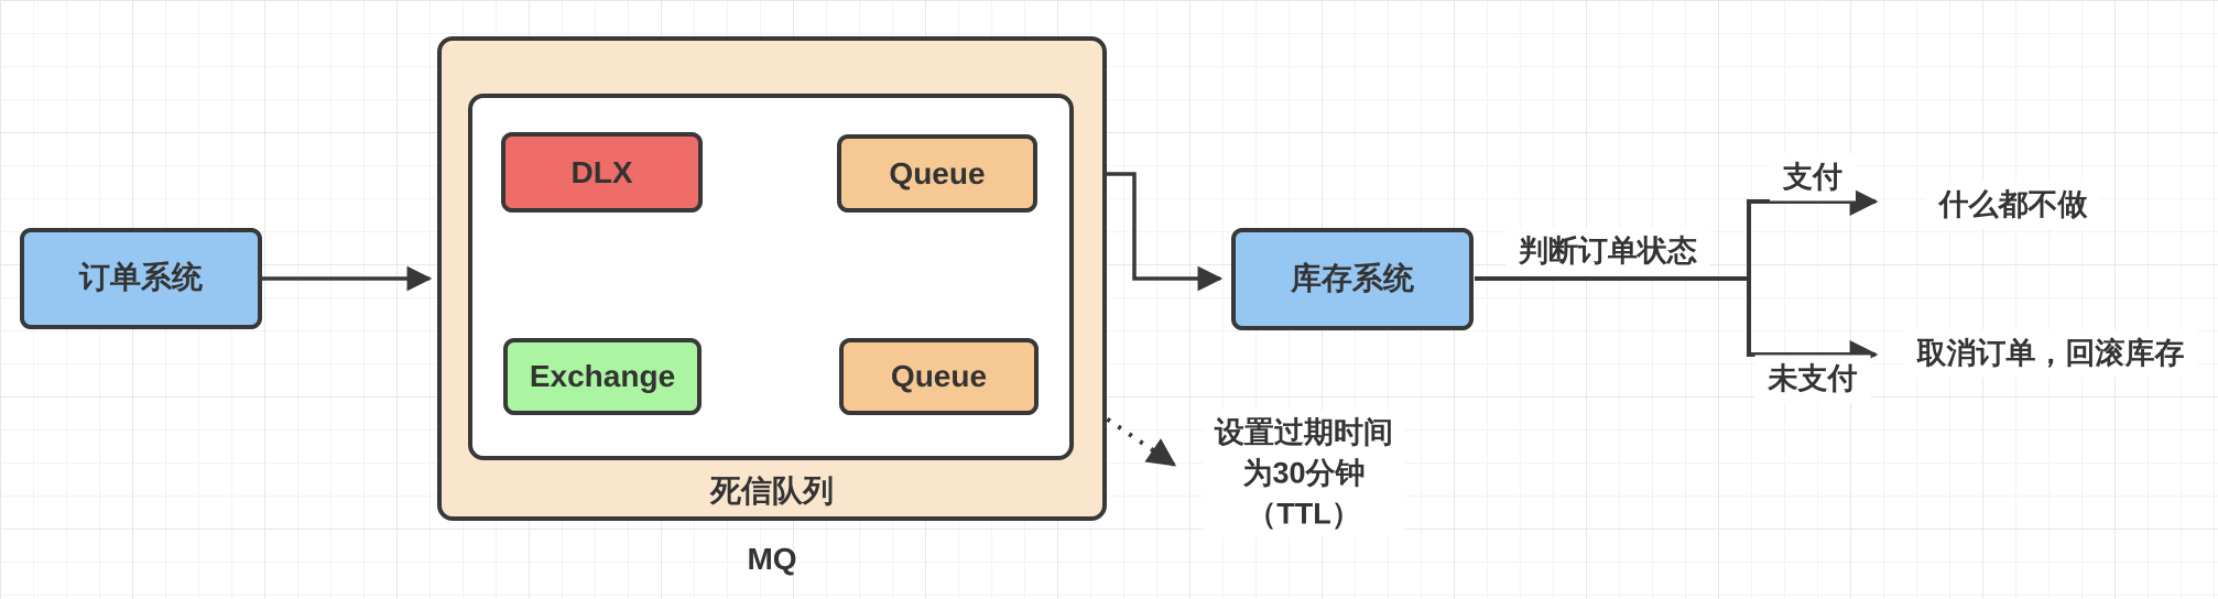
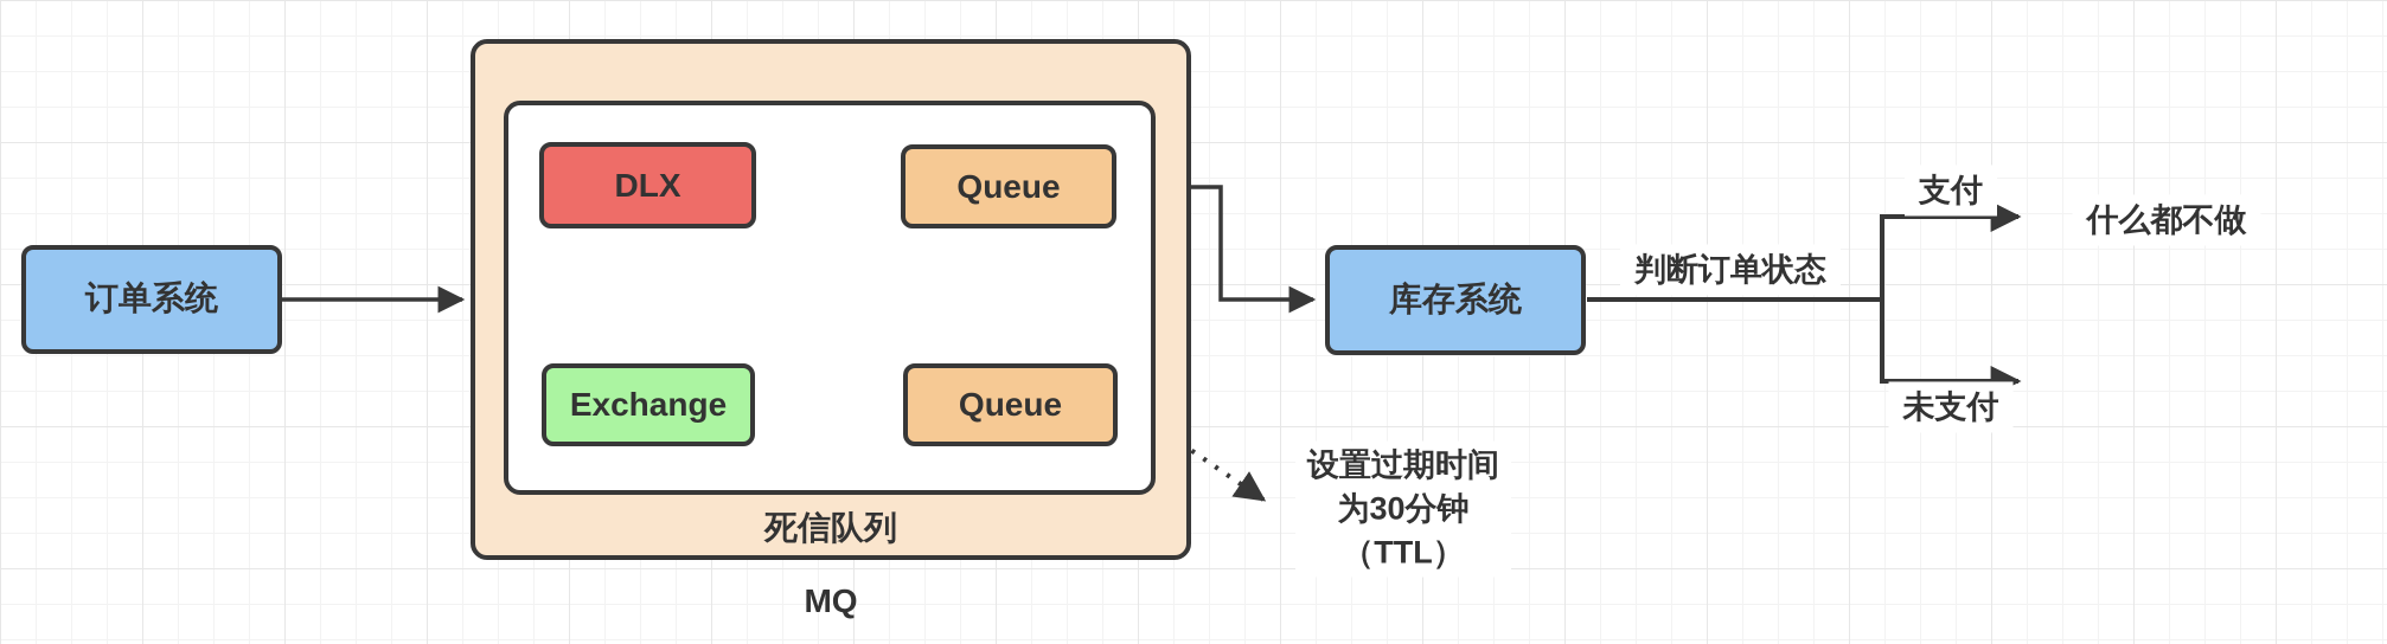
  订单系统
  DLX
  Queue
  Exchange
  Queue
  库存系统
  死信队列
  MQ
  判断订单状态
  支付
  未支付
  什么都不做
- 取消订单，回滚库存
  设置过期时间
  为30分钟
  （TTL）
